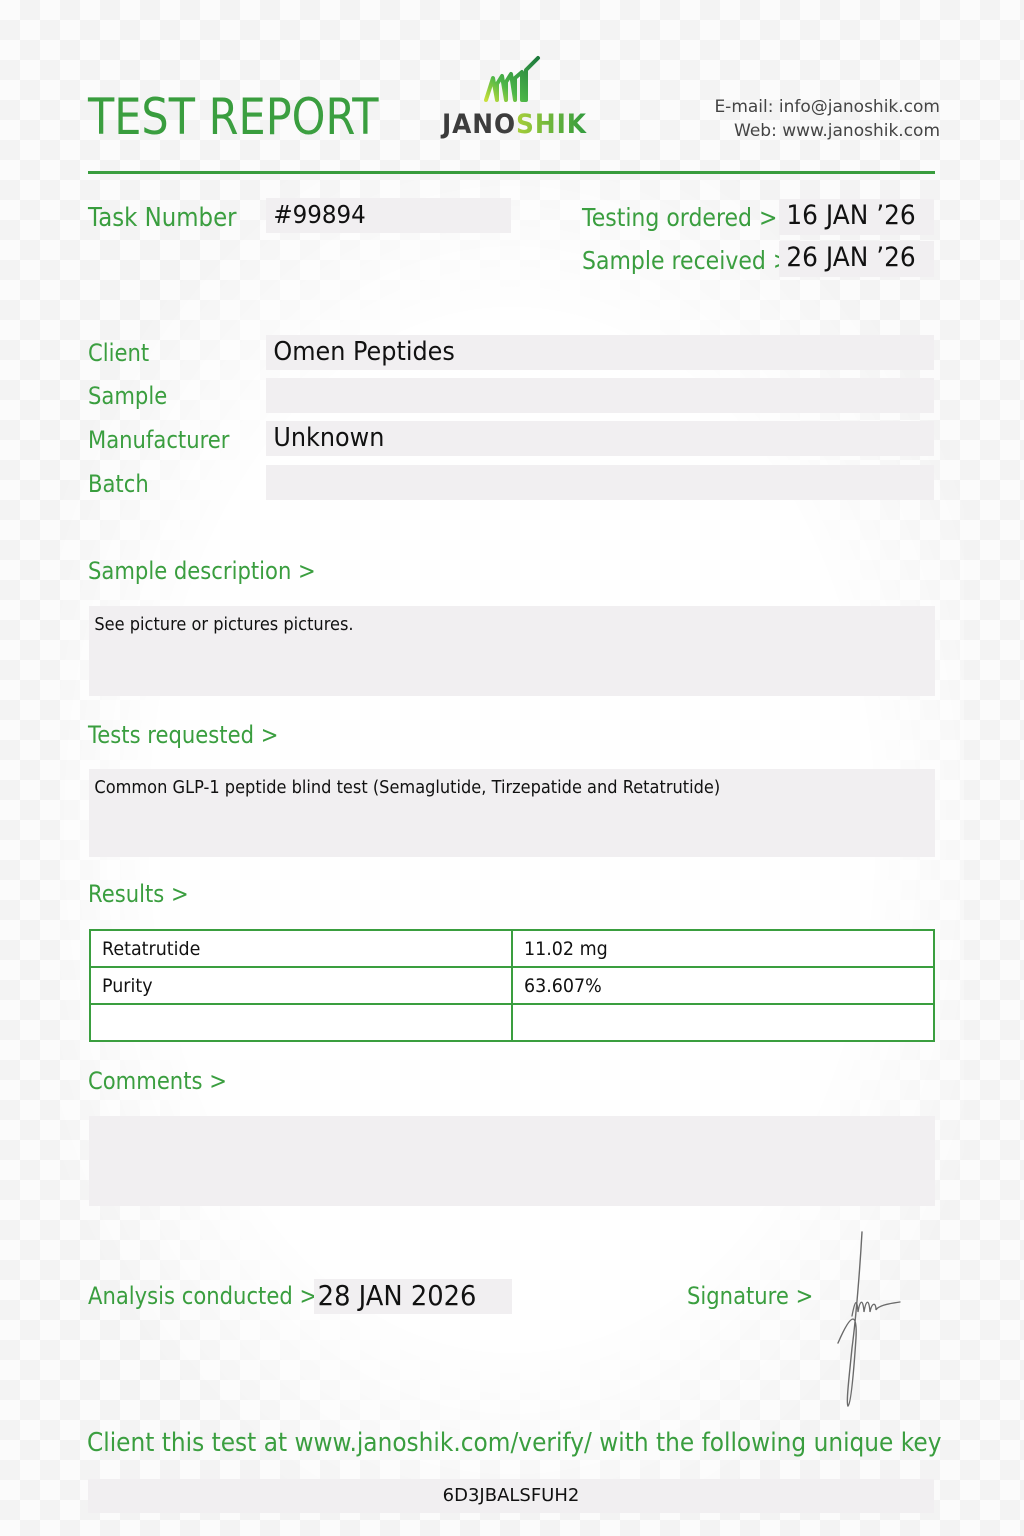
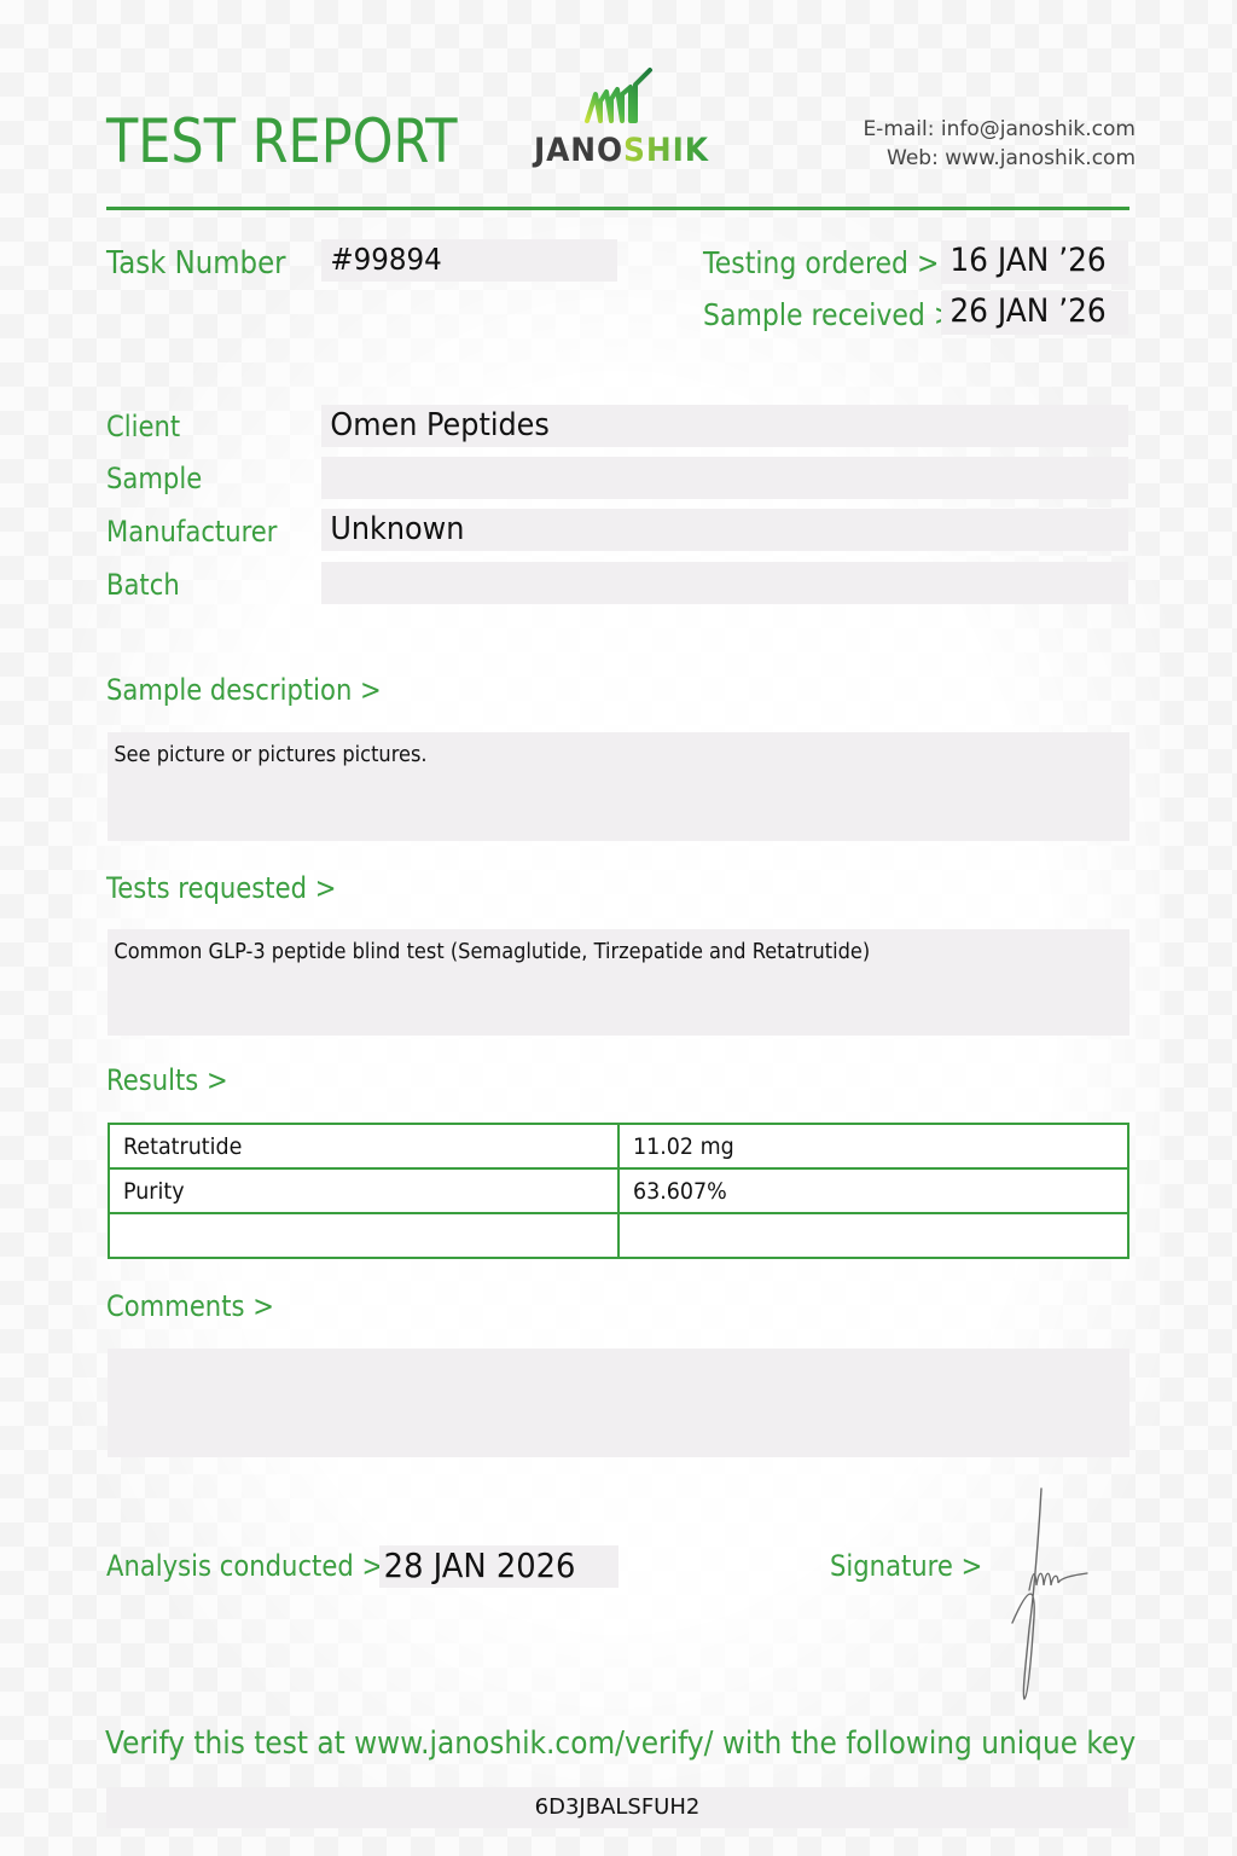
  TEST REPORT
  JANOSHIK
  E-mail: info@janoshik.com
  Web: www.janoshik.com
  Task Number
  #99894
  Testing ordered >
  16 JAN ’26
  Sample received
  26 JAN ’26
  Client
  Omen Peptides
  Sample
  Manufacturer
  Unknown
  Batch
  Sample description >
  See picture or pictures pictures.
  Tests requested >
- Common GLP-1 peptide blind test (Semaglutide, Tirzepatide and Retatrutide)
+ Common GLP-3 peptide blind test (Semaglutide, Tirzepatide and Retatrutide)
  Results >
  Retatrutide	11.02 mg
  Purity	63.607%
  Comments >
  Analysis conducted >
  28 JAN 2026
  Signature >
- Client this test at www.janoshik.com/verify/ with the following unique key
+ Verify this test at www.janoshik.com/verify/ with the following unique key
  6D3JBALSFUH2
